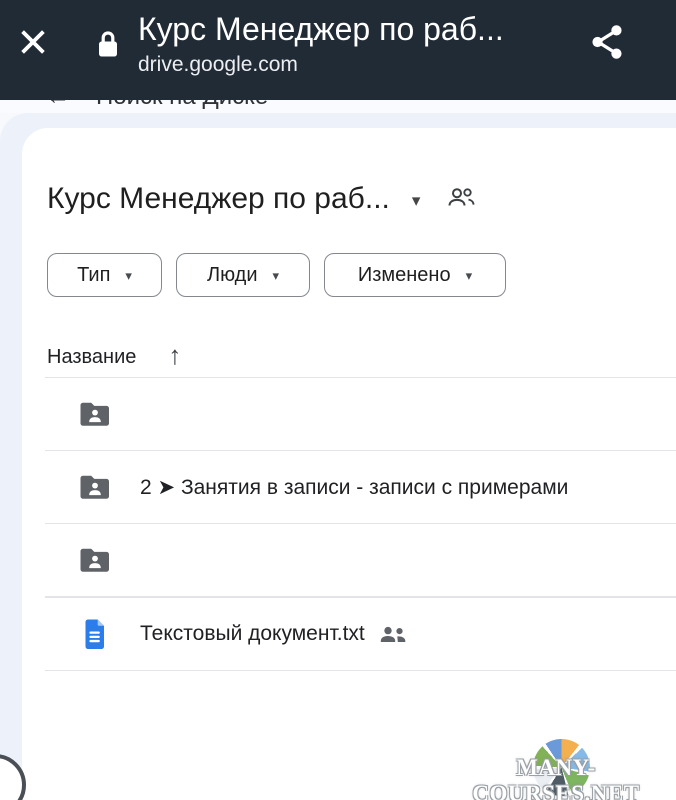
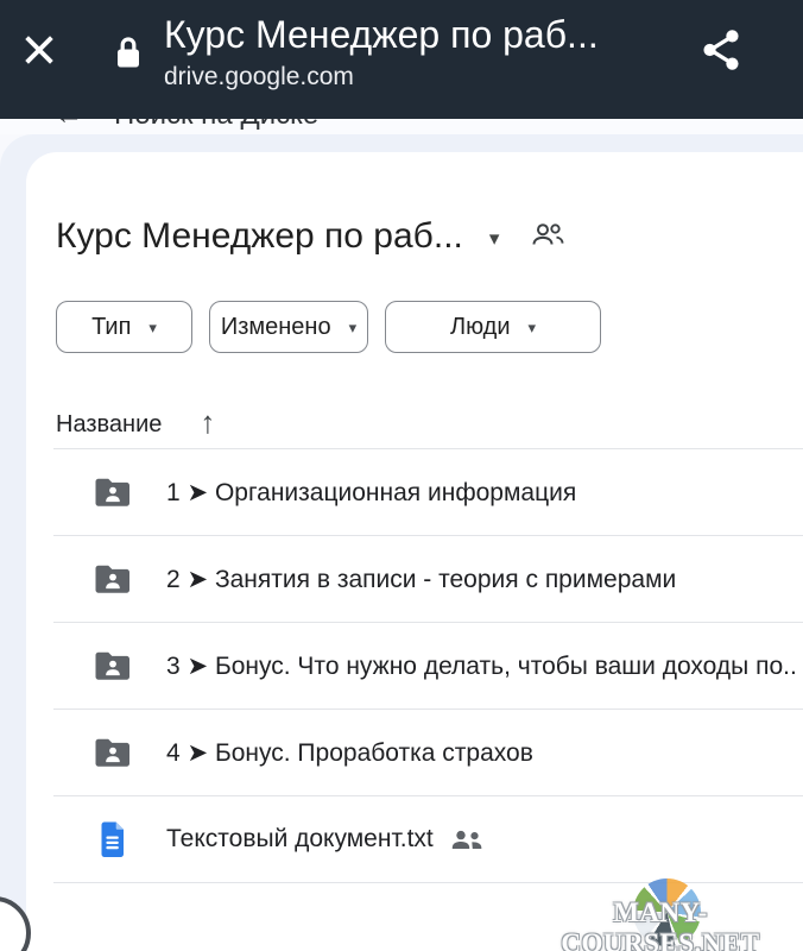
  Курс Менеджер по раб...
  drive.google.com
  Курс Менеджер по раб...
  ▾
  Тип
  ▾
- Люди
+ Изменено
  ▾
- Изменено
+ Люди
  ▾
  Название
  ↑
+ 1 ➤ Организационная информация
- 2 ➤ Занятия в записи - записи с примерами
+ 2 ➤ Занятия в записи - теория с примерами
+ 3 ➤ Бонус. Что нужно делать, чтобы ваши доходы по..
+ 4 ➤ Бонус. Проработка страхов
  Текстовый документ.txt
  MANY-COURSES.NET
